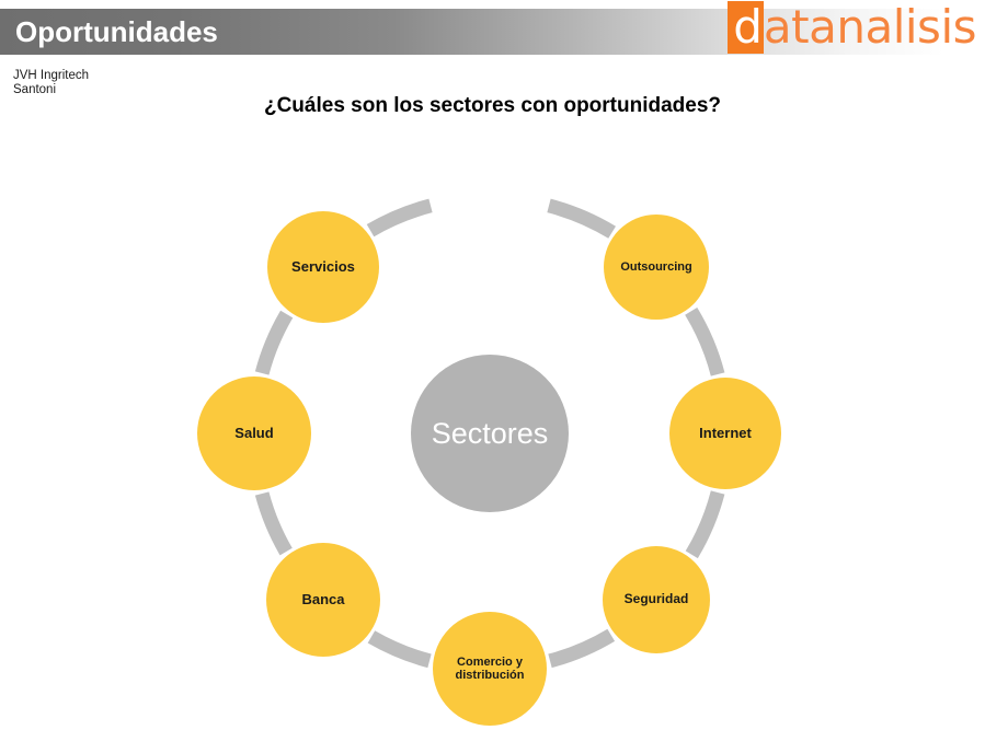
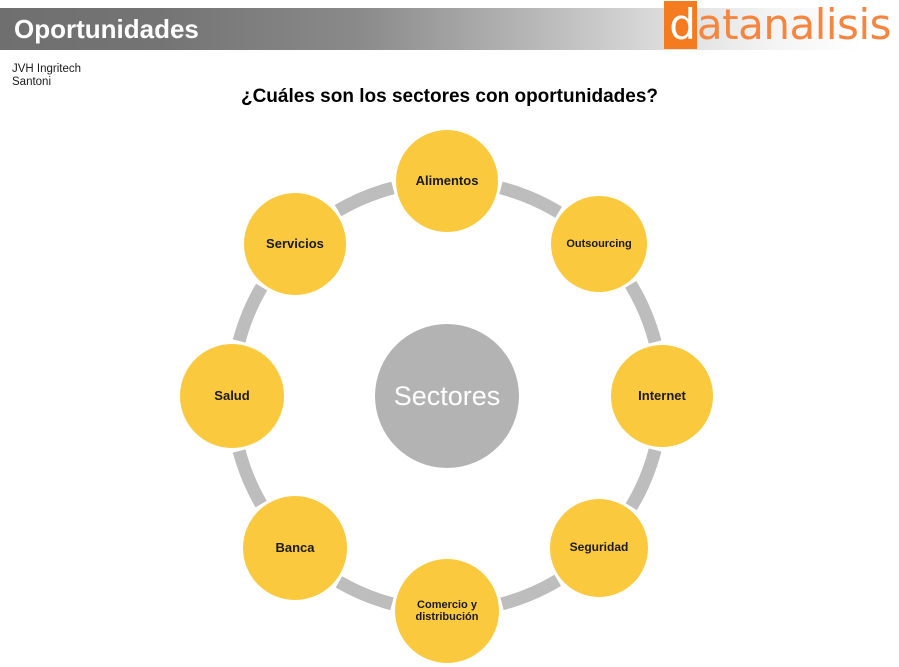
  Oportunidades
  d
  atanalisis
  JVH Ingritech
  Santoni
  ¿Cuáles son los sectores con oportunidades?
  Sectores
+ Alimentos
  Outsourcing
  Internet
  Seguridad
  Comercio y
  distribución
  Banca
  Salud
  Servicios
